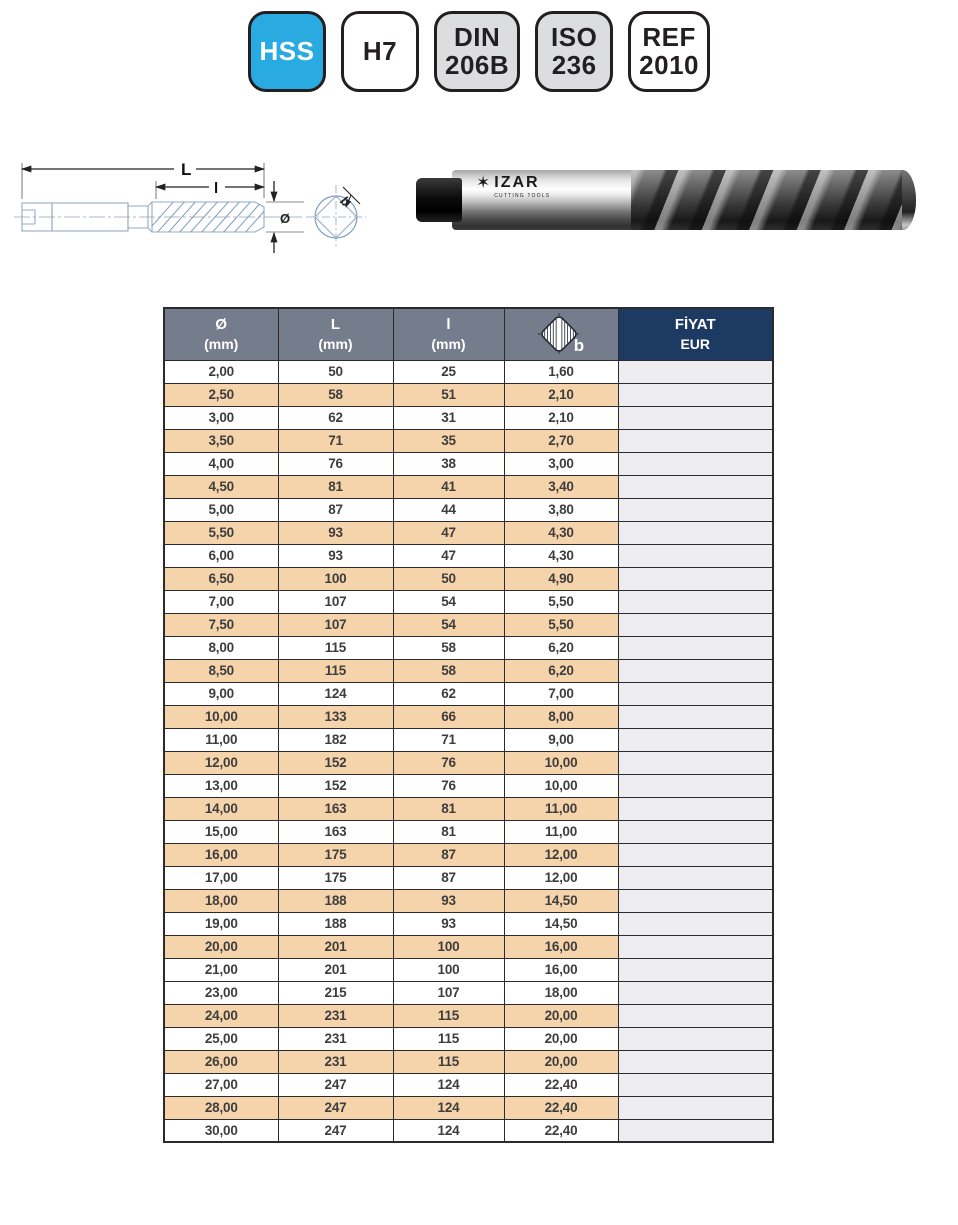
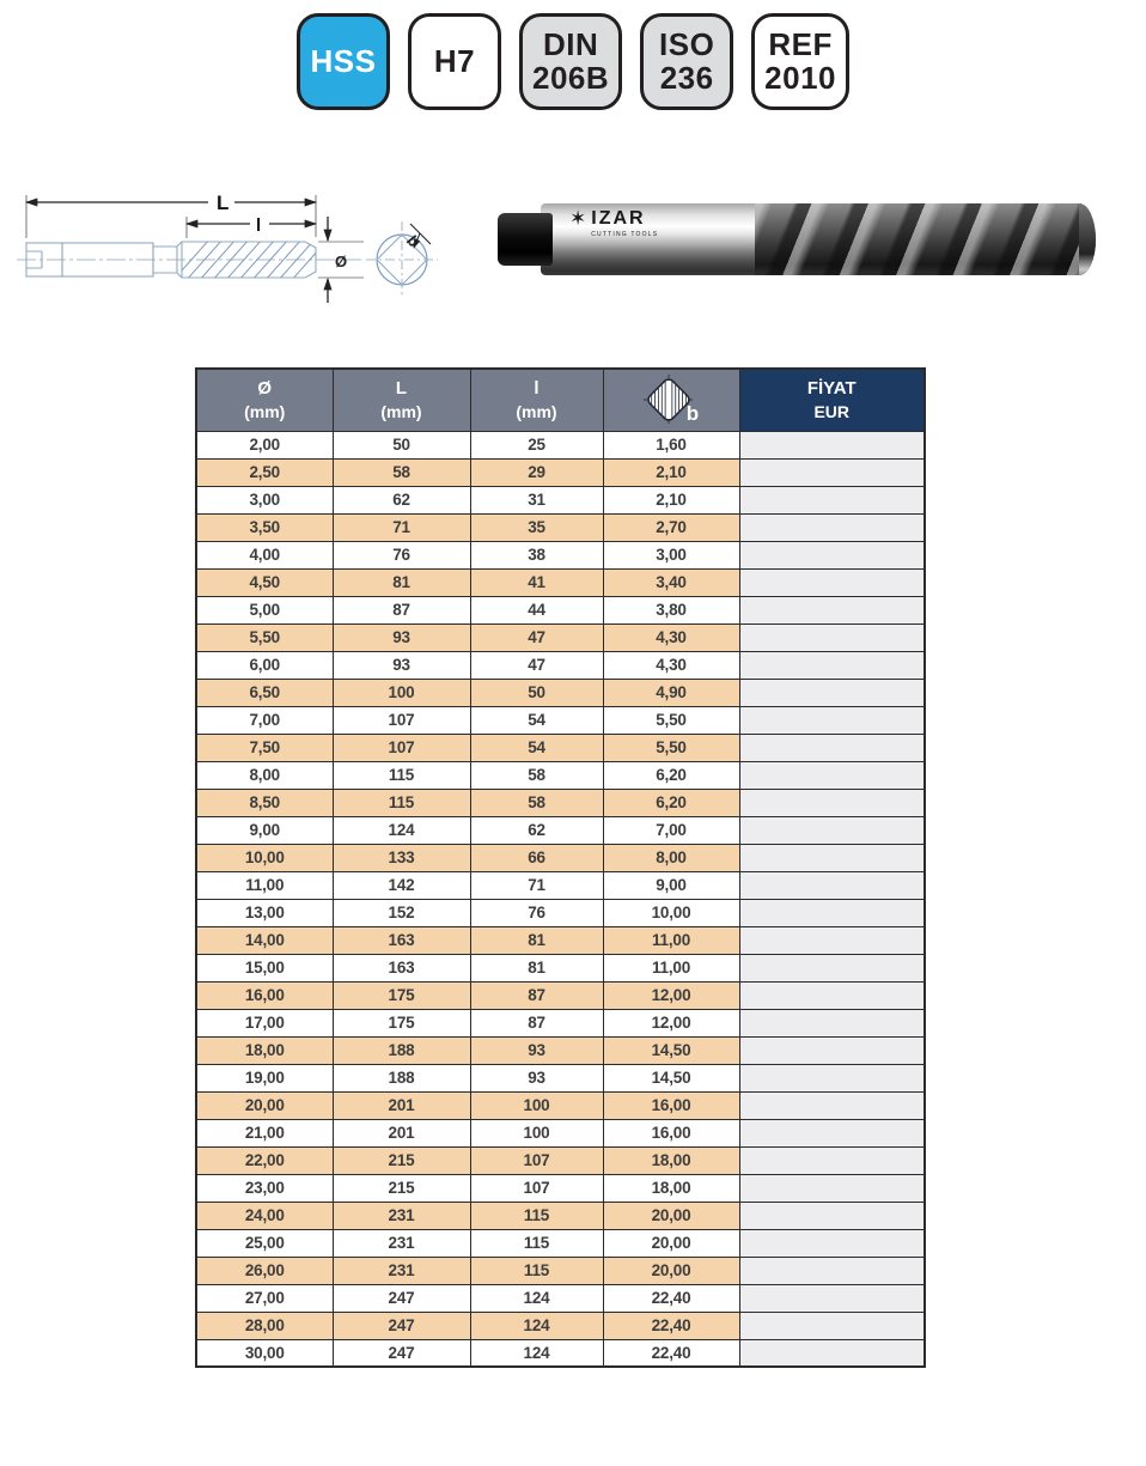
  HSS
  H7
  DIN
  206B
  ISO
  236
  REF
  2010
  L
  l
  Ø
  ✶
  IZAR
  Ø (mm)	L (mm)	l (mm)	b	FİYAT EUR
  2,00	50	25	1,60
- 2,50	58	51	2,10
+ 2,50	58	29	2,10
  3,00	62	31	2,10
  3,50	71	35	2,70
  4,00	76	38	3,00
  4,50	81	41	3,40
  5,00	87	44	3,80
  5,50	93	47	4,30
  6,00	93	47	4,30
  6,50	100	50	4,90
  7,00	107	54	5,50
  7,50	107	54	5,50
  8,00	115	58	6,20
  8,50	115	58	6,20
  9,00	124	62	7,00
  10,00	133	66	8,00
- 11,00	182	71	9,00
+ 11,00	142	71	9,00
- 12,00	152	76	10,00
  13,00	152	76	10,00
  14,00	163	81	11,00
  15,00	163	81	11,00
  16,00	175	87	12,00
  17,00	175	87	12,00
  18,00	188	93	14,50
  19,00	188	93	14,50
  20,00	201	100	16,00
  21,00	201	100	16,00
+ 22,00	215	107	18,00
  23,00	215	107	18,00
  24,00	231	115	20,00
  25,00	231	115	20,00
  26,00	231	115	20,00
  27,00	247	124	22,40
  28,00	247	124	22,40
  30,00	247	124	22,40
